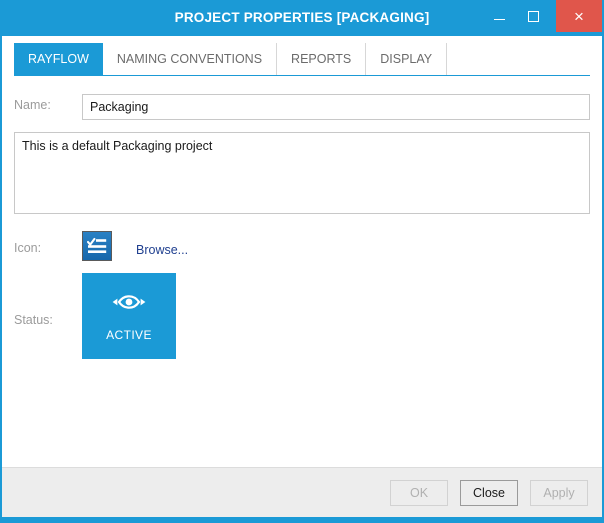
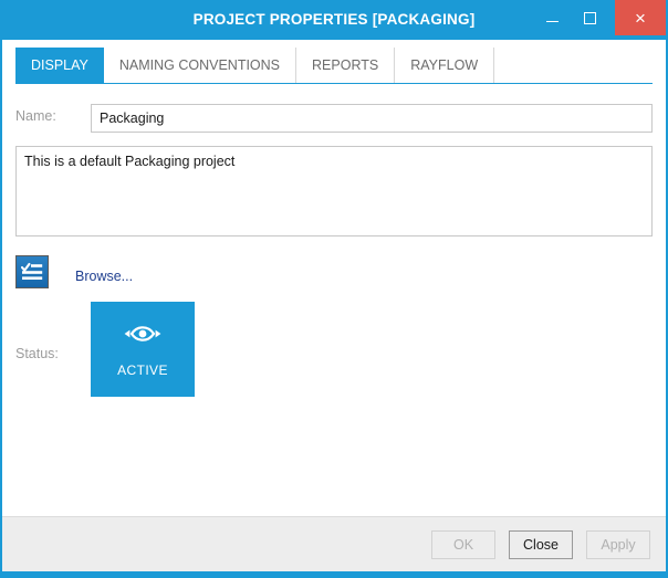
  PROJECT PROPERTIES [PACKAGING]
  ×
- RAYFLOW
+ DISPLAY
  NAMING CONVENTIONS
  REPORTS
- DISPLAY
+ RAYFLOW
  Name:
  Packaging
  This is a default Packaging project
- Icon:
  Browse...
  Status:
  ACTIVE
  OK
  Close
  Apply
